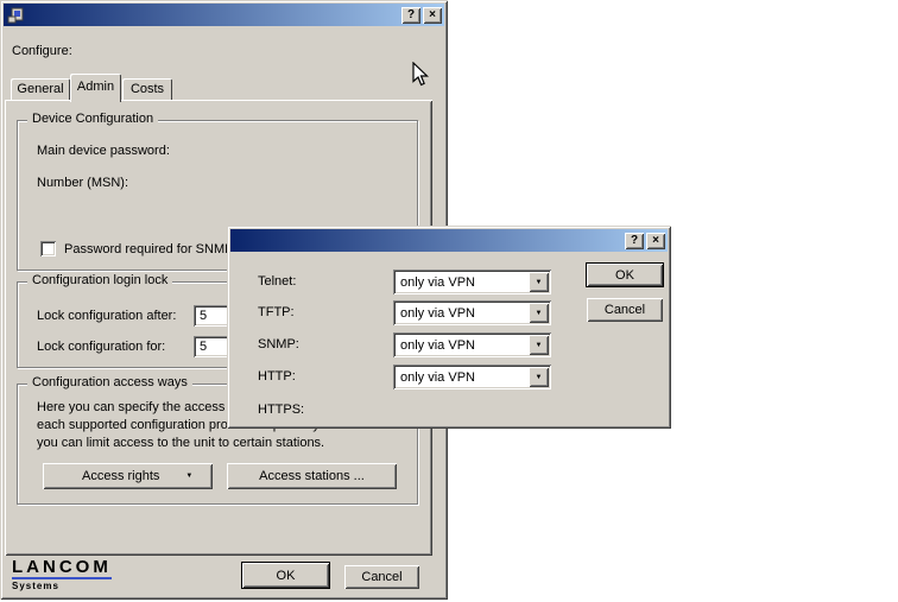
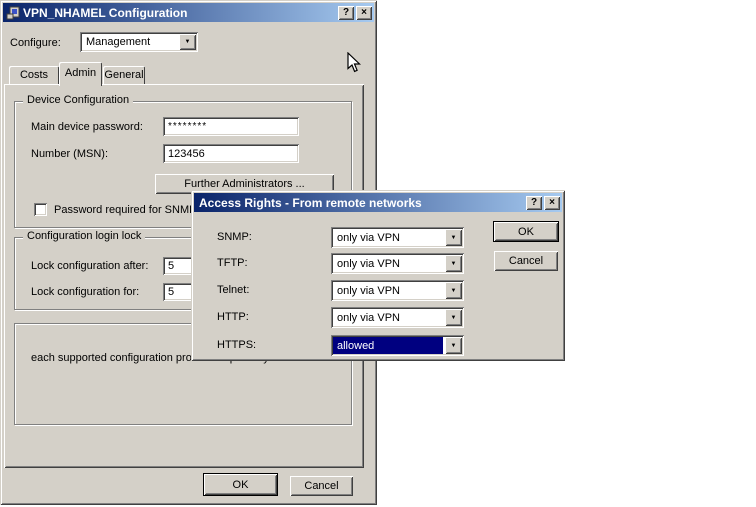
+ VPN_NHAMEL Configuration
  ?
  ×
  Configure:
+ Management
- General
+ Costs
  Admin
- Costs
+ General
  Device Configuration
  Main device password:
+ ********
  Number (MSN):
+ 123456
+ Further Administrators ...
  Password required for SNM
  Configuration login lock
  Lock configuration after:
  5
  Lock configuration for:
  5
- Configuration access ways
- Here you can specify the access
- you can limit access to the unit to certain stations.
- Access rights
- Access stations ...
- LANCOM
- Systems
  OK
  Cancel
+ Access Rights - From remote networks
  ?
  ×
- Telnet:
+ SNMP:
  only via VPN
  TFTP:
  only via VPN
- SNMP:
+ Telnet:
  only via VPN
  HTTP:
  only via VPN
  HTTPS:
+ allowed
  OK
  Cancel
